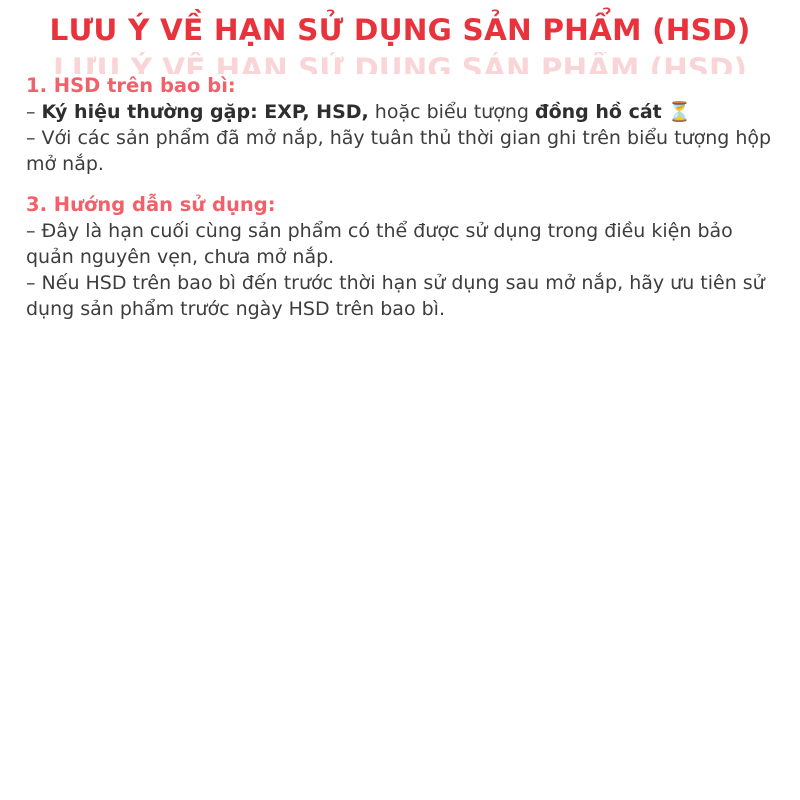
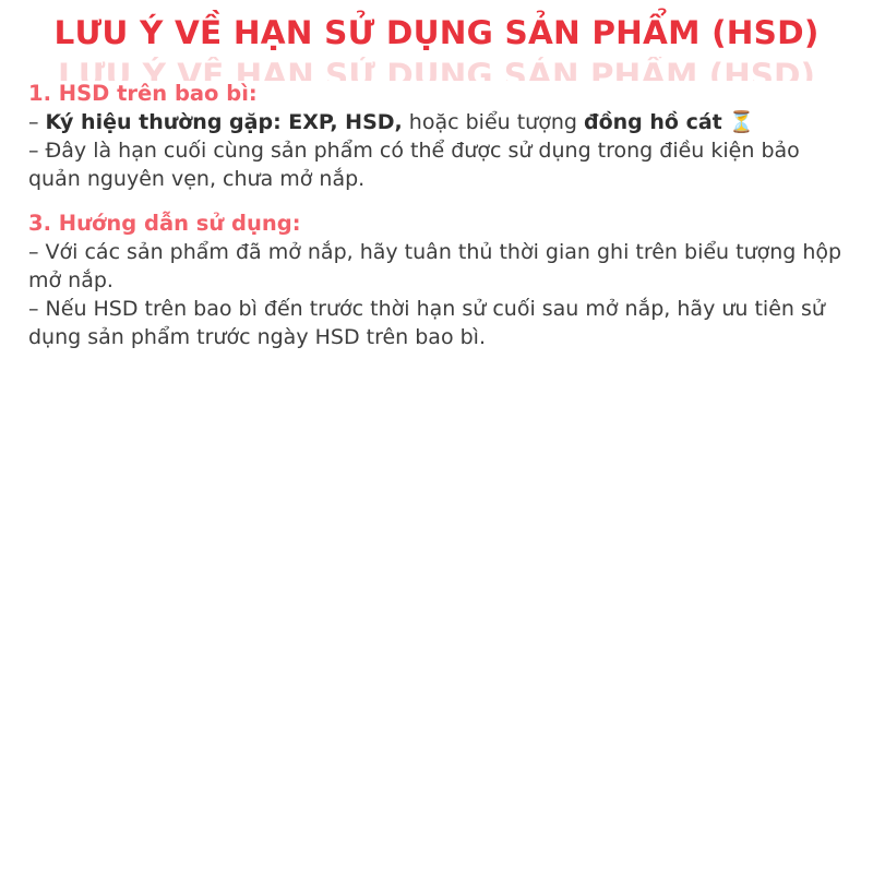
  LƯU Ý VỀ HẠN SỬ DỤNG SẢN PHẨM (HSD)
  LƯU Ý VỀ HẠN SỬ DỤNG SẢN PHẨM (HSD)
  1. HSD trên bao bì:
  – Ký hiệu thường gặp: EXP, HSD, hoặc biểu tượng đồng hồ cát ⏳
- – Với các sản phẩm đã mở nắp, hãy tuân thủ thời gian ghi trên biểu tượng hộp mở nắp.
+ – Đây là hạn cuối cùng sản phẩm có thể được sử dụng trong điều kiện bảo quản nguyên vẹn, chưa mở nắp.
  3. Hướng dẫn sử dụng:
- – Đây là hạn cuối cùng sản phẩm có thể được sử dụng trong điều kiện bảo quản nguyên vẹn, chưa mở nắp.
+ – Với các sản phẩm đã mở nắp, hãy tuân thủ thời gian ghi trên biểu tượng hộp mở nắp.
- – Nếu HSD trên bao bì đến trước thời hạn sử dụng sau mở nắp, hãy ưu tiên sử dụng sản phẩm trước ngày HSD trên bao bì.
+ – Nếu HSD trên bao bì đến trước thời hạn sử cuối sau mở nắp, hãy ưu tiên sử dụng sản phẩm trước ngày HSD trên bao bì.
